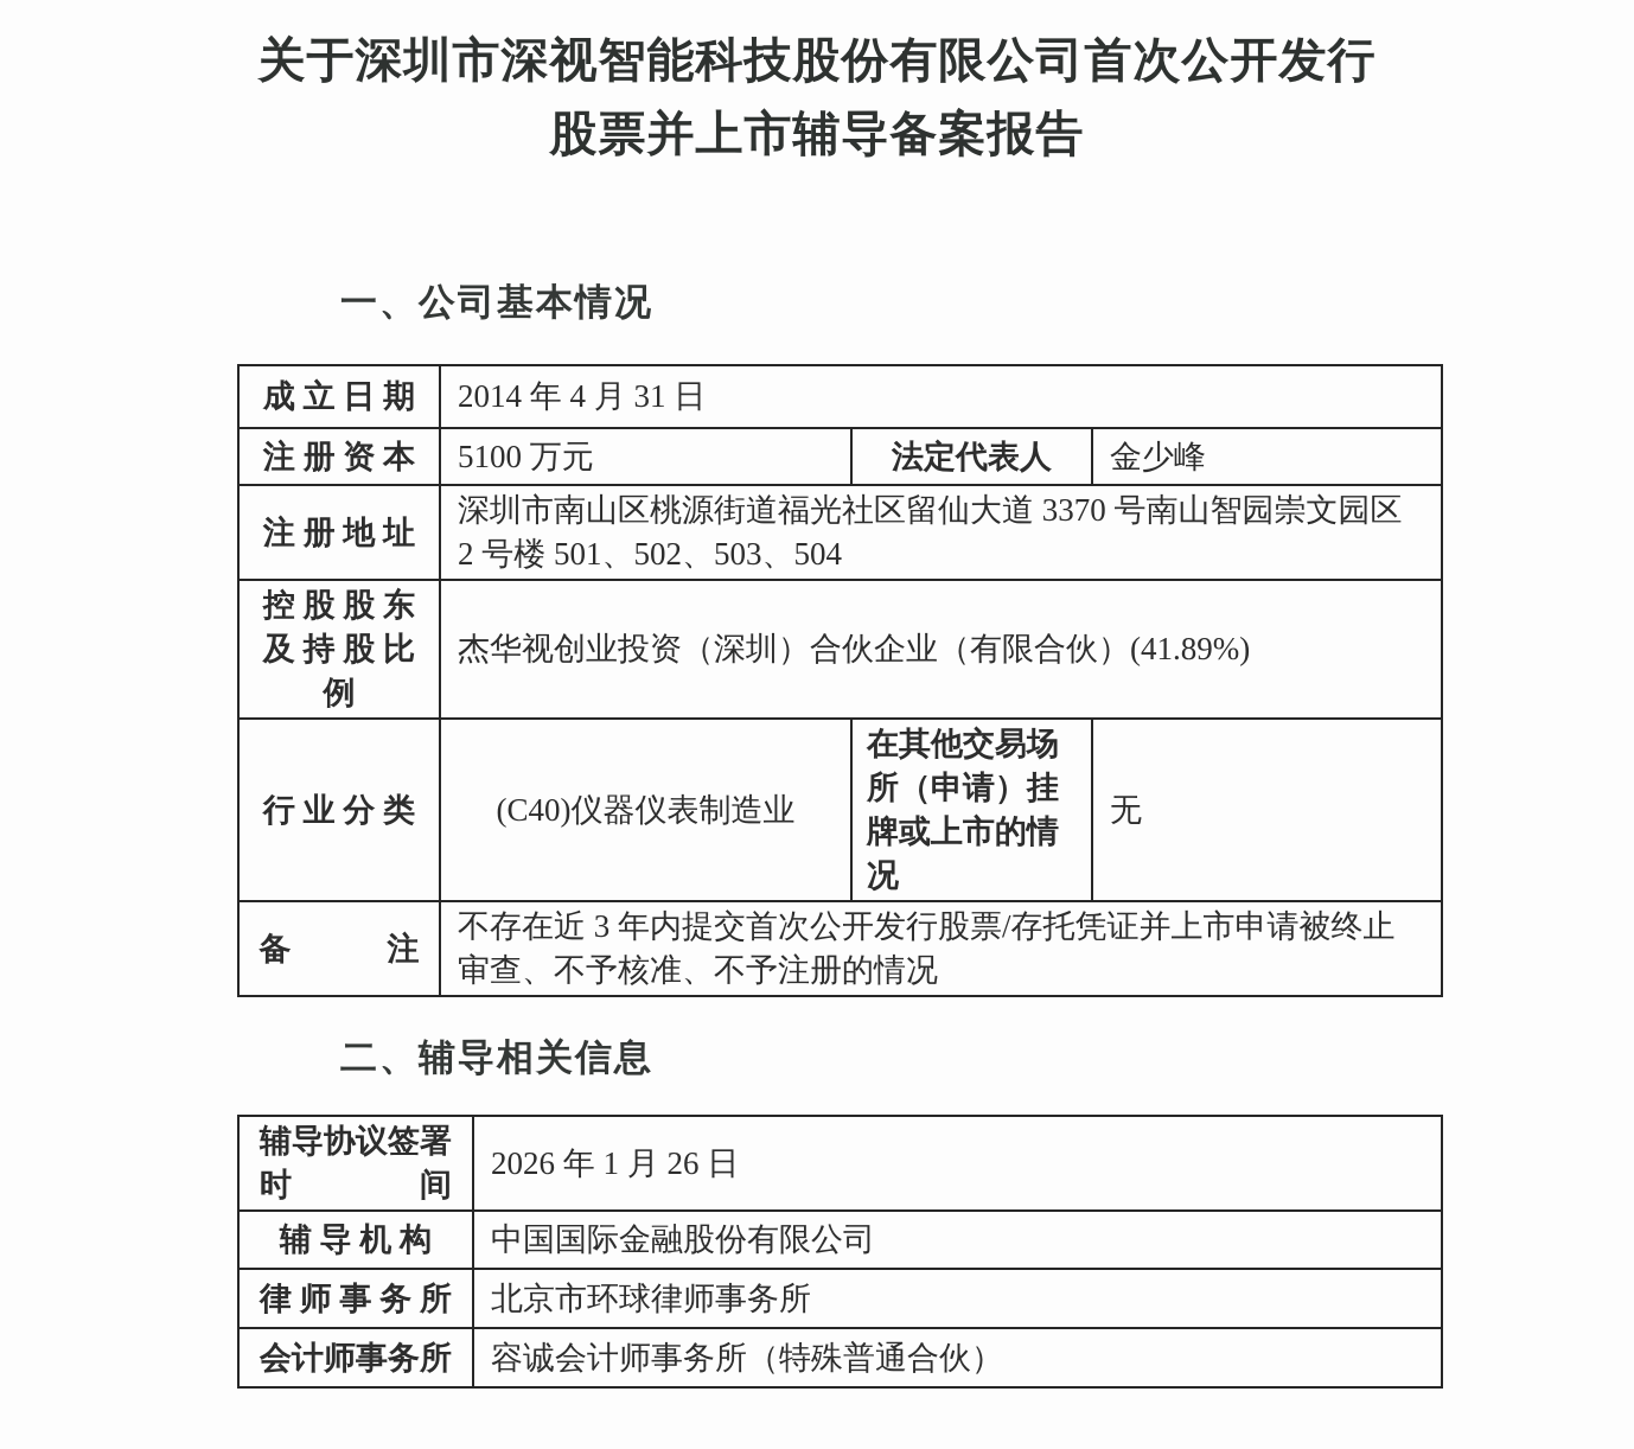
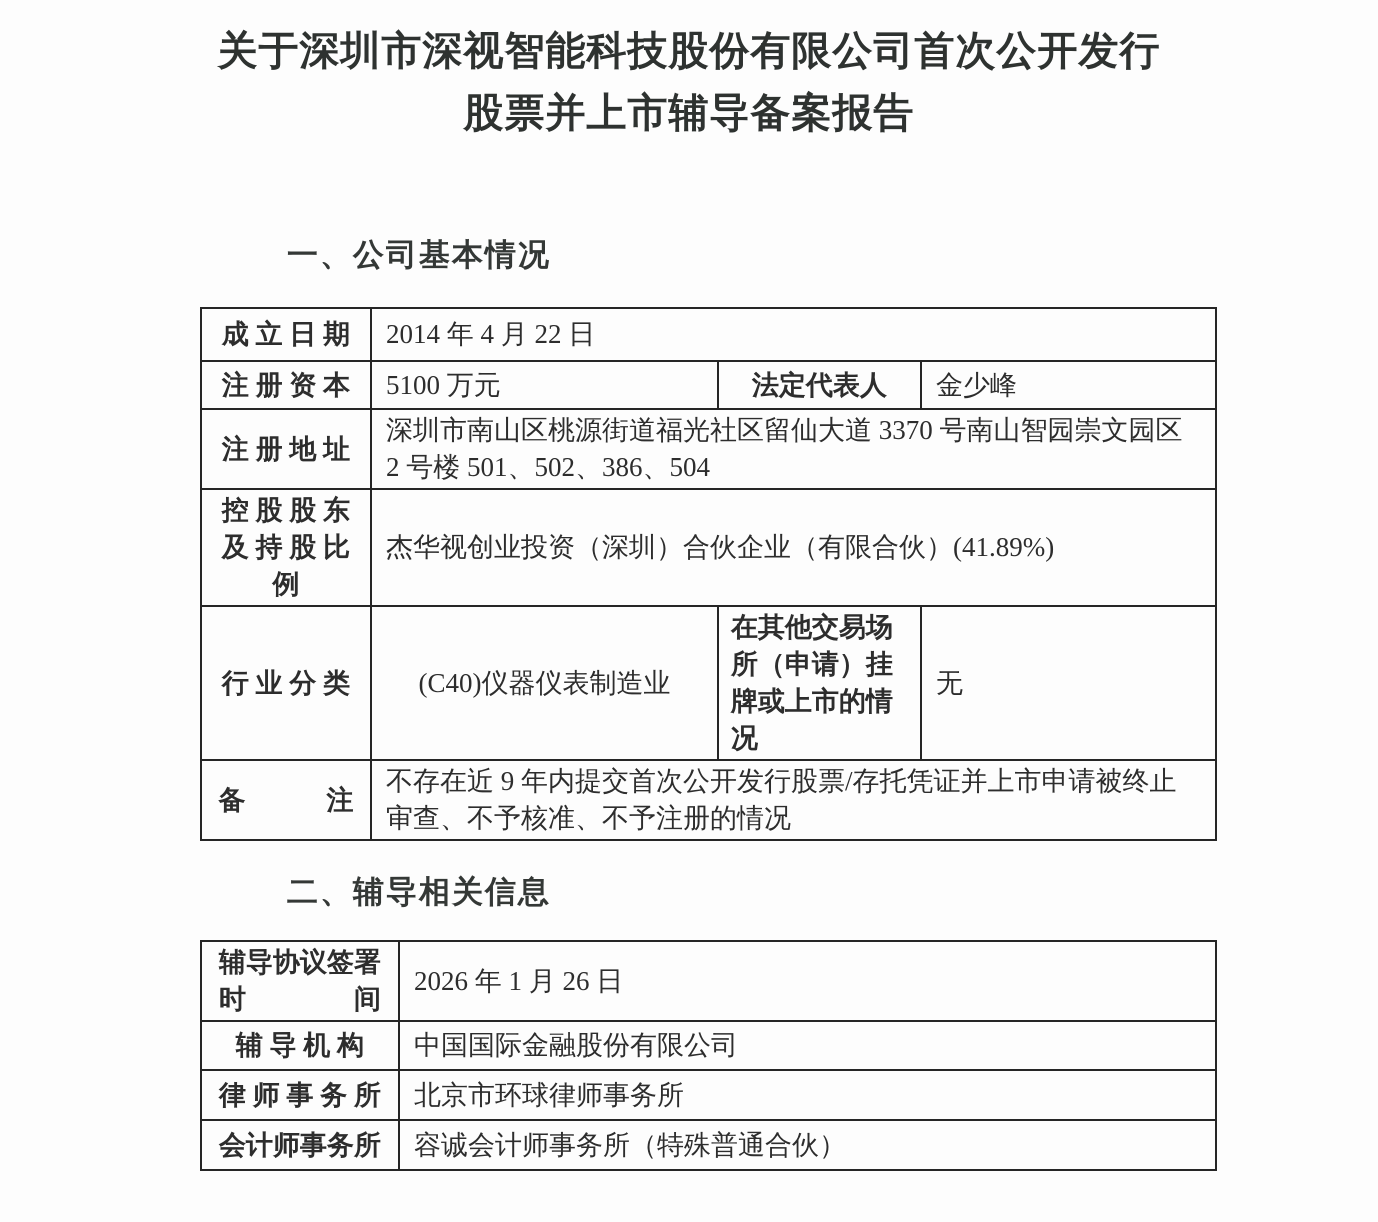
  关于深圳市深视智能科技股份有限公司首次公开发行
  股票并上市辅导备案报告
  一、公司基本情况
- 成 立 日 期	2014 年 4 月 31 日
+ 成 立 日 期	2014 年 4 月 22 日
  注 册 资 本	5100 万元	法定代表人	金少峰
- 注 册 地 址	深圳市南山区桃源街道福光社区留仙大道 3370 号南山智园崇文园区 2 号楼 501、502、503、504
+ 注 册 地 址	深圳市南山区桃源街道福光社区留仙大道 3370 号南山智园崇文园区 2 号楼 501、502、386、504
  控 股 股 东 及 持 股 比 例	杰华视创业投资（深圳）合伙企业（有限合伙）(41.89%)
  行 业 分 类	(C40)仪器仪表制造业	在其他交易场所（申请）挂牌或上市的情况	无
- 备 注	不存在近 3 年内提交首次公开发行股票/存托凭证并上市申请被终止审查、不予核准、不予注册的情况
+ 备 注	不存在近 9 年内提交首次公开发行股票/存托凭证并上市申请被终止审查、不予核准、不予注册的情况
  二、辅导相关信息
  辅导协议签署 时 间	2026 年 1 月 26 日
  辅 导 机 构	中国国际金融股份有限公司
  律 师 事 务 所	北京市环球律师事务所
  会计师事务所	容诚会计师事务所（特殊普通合伙）
